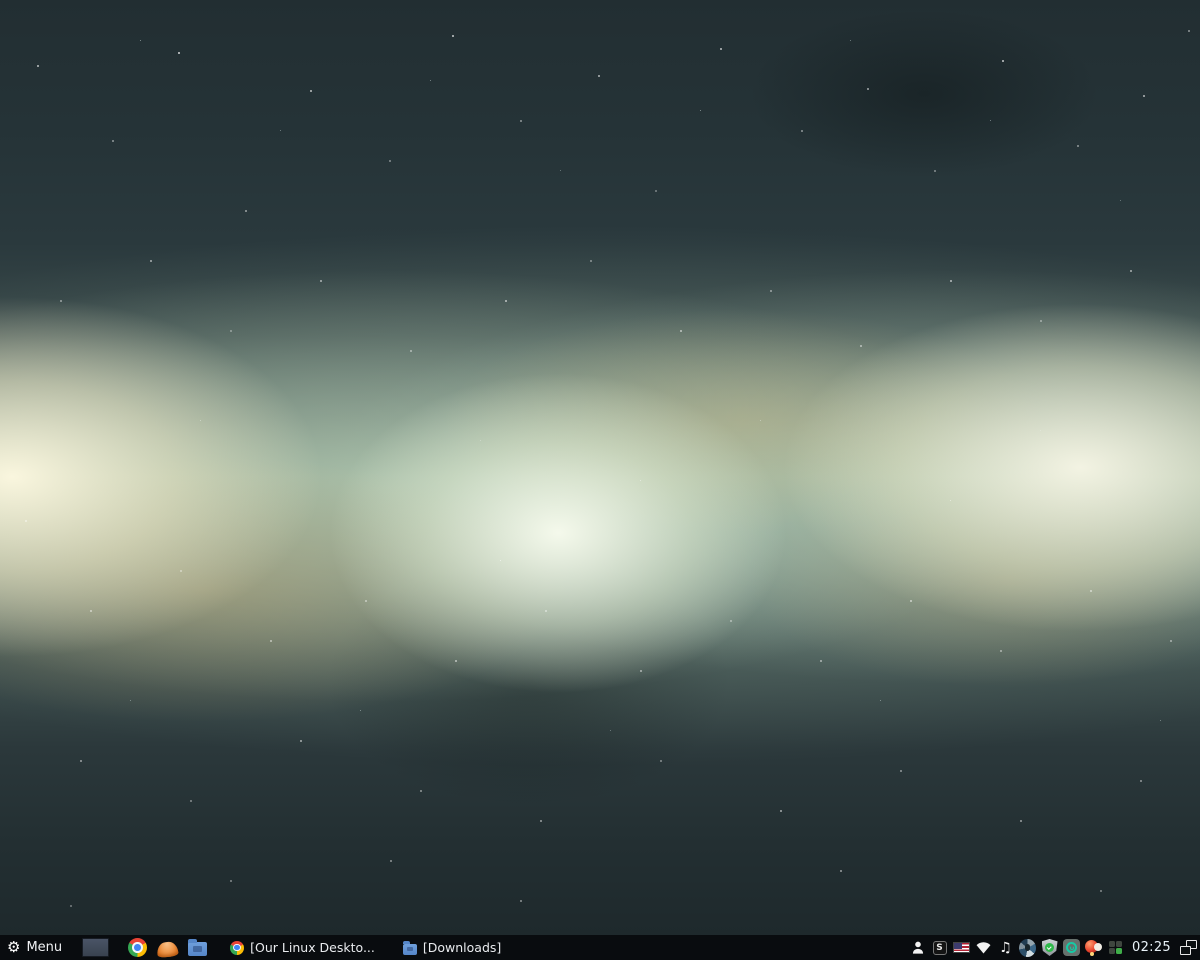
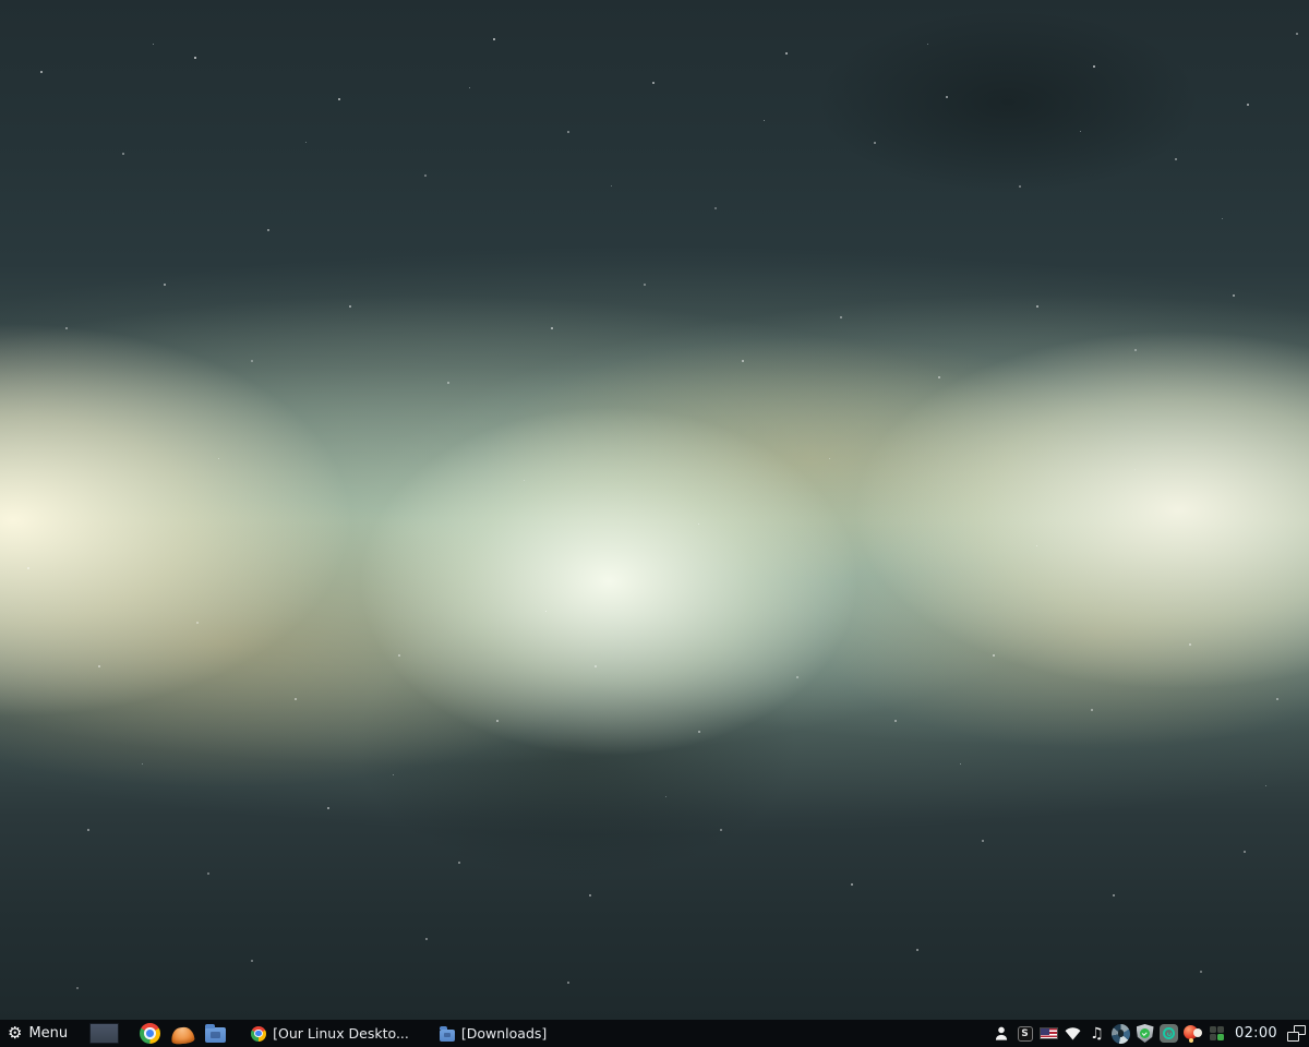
  ⚙
  Menu
  [Our Linux Deskto...
  [Downloads]
  S
  ♫
- 02:25
+ 02:00
